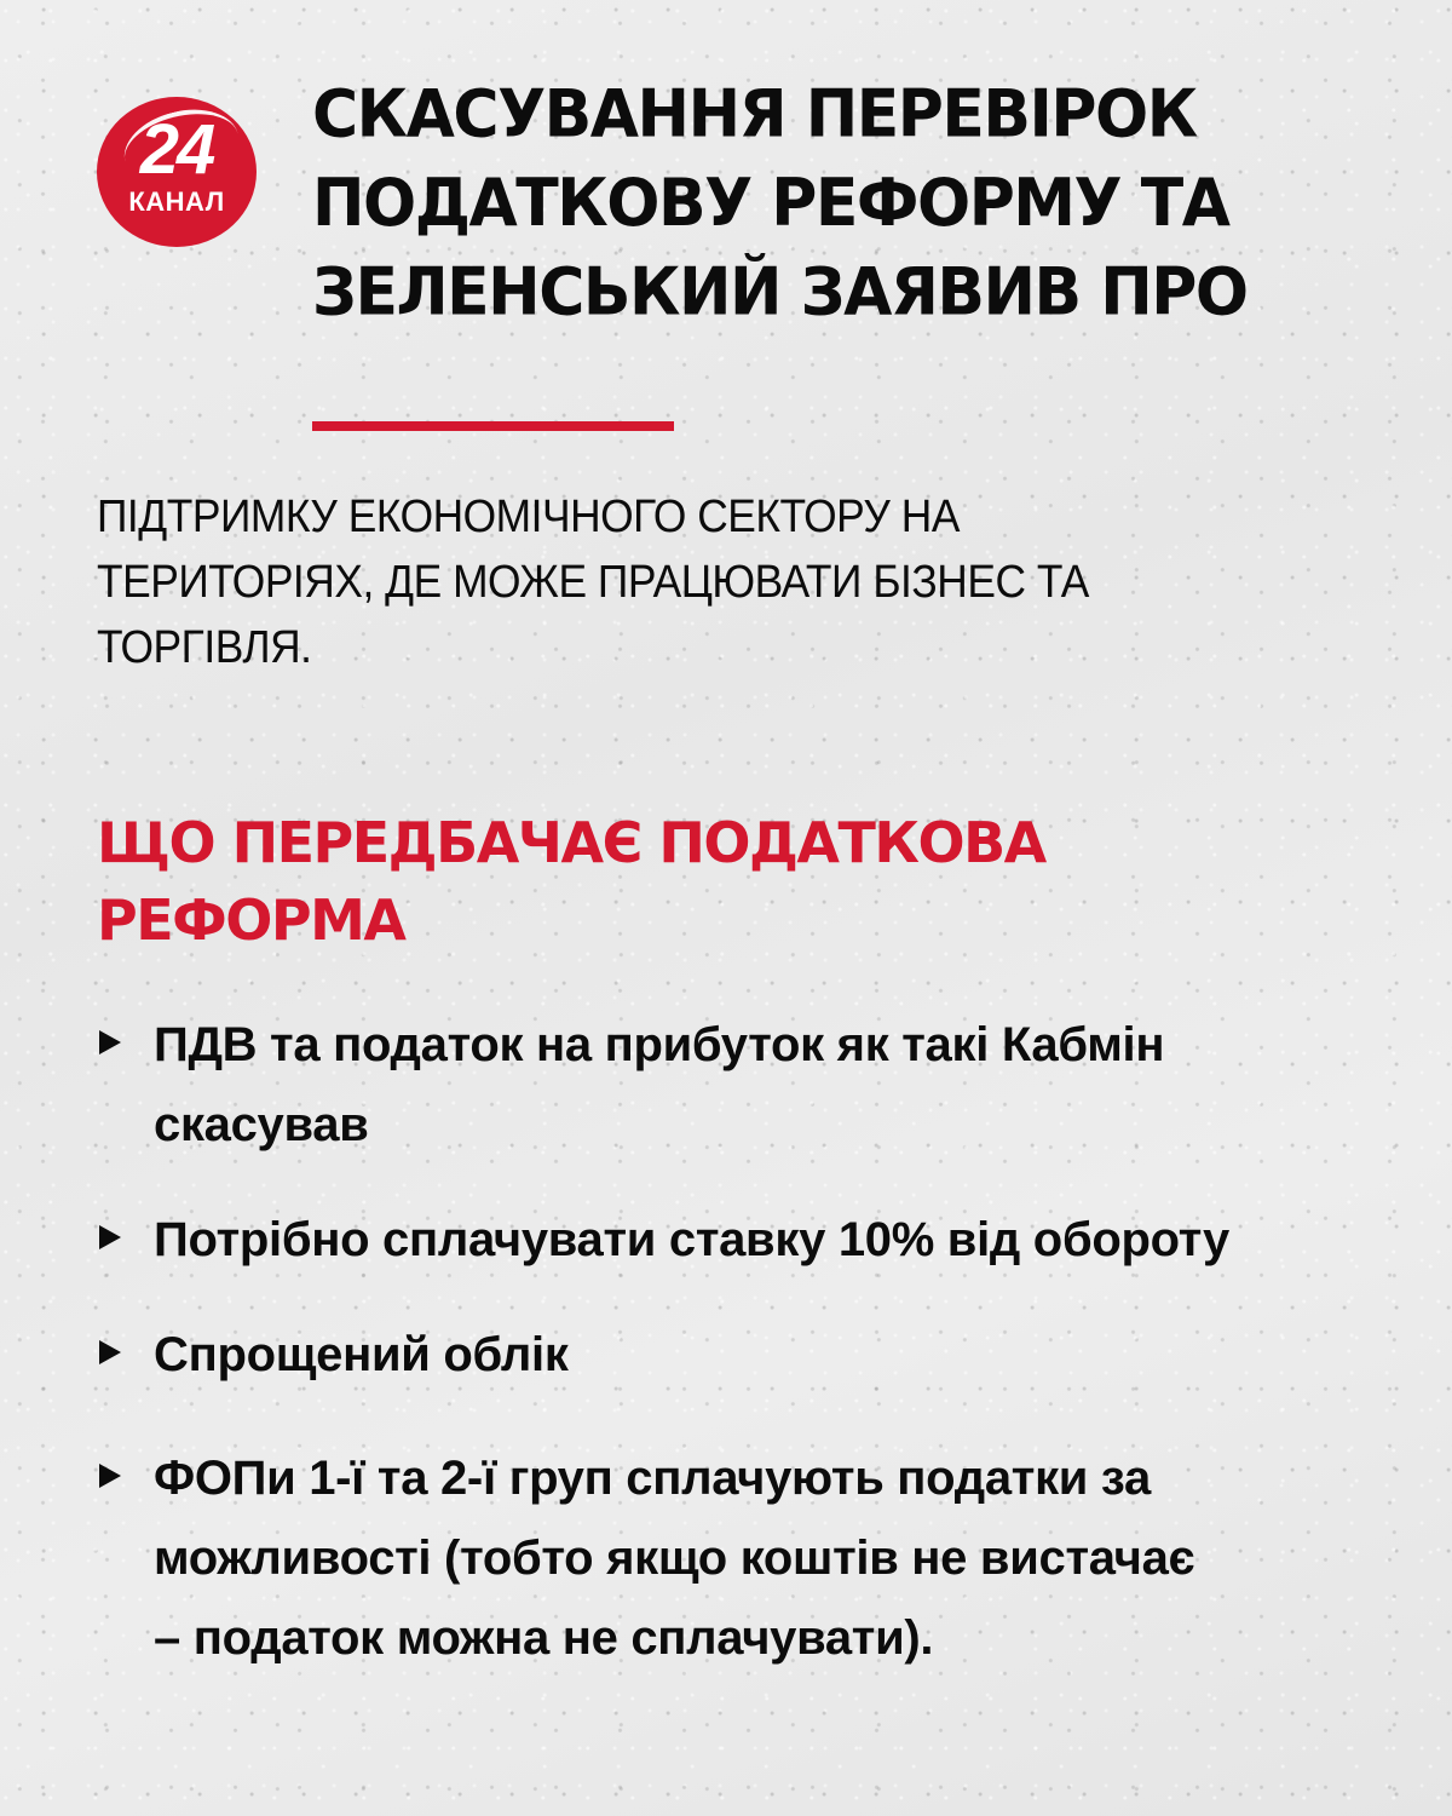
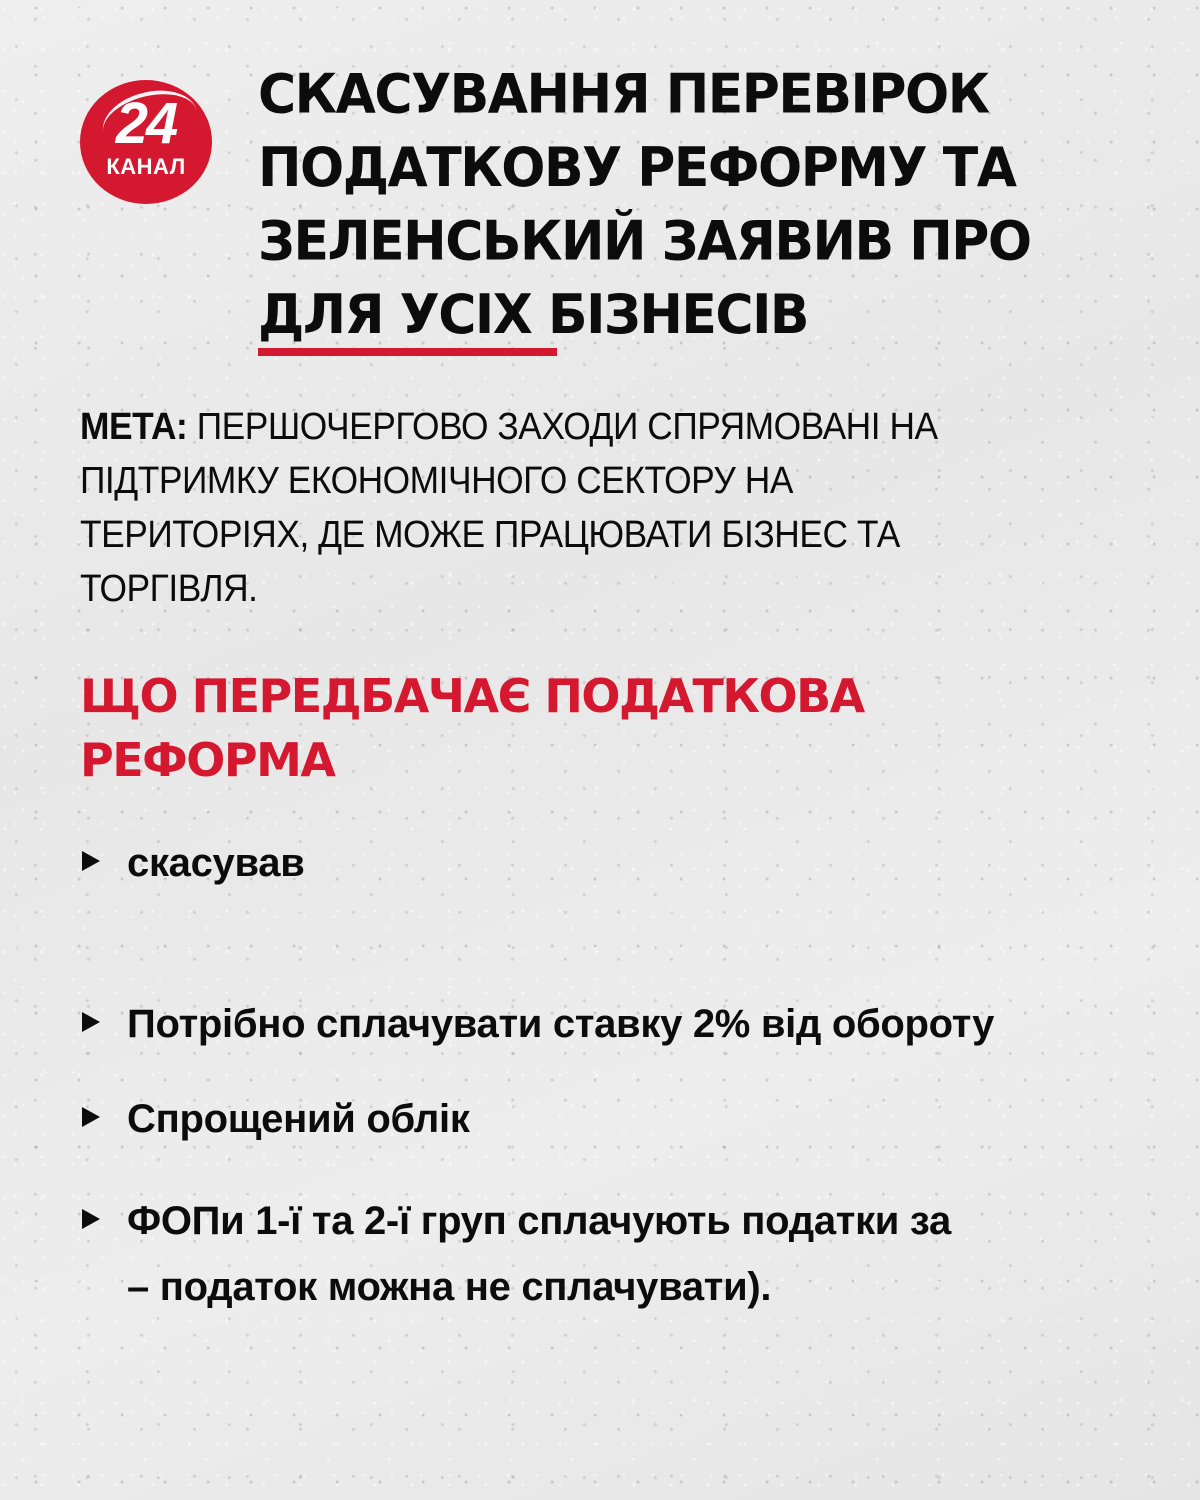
  24
  КАНАЛ
  СКАСУВАННЯ ПЕРЕВІРОК
  ПОДАТКОВУ РЕФОРМУ ТА
  ЗЕЛЕНСЬКИЙ ЗАЯВИВ ПРО
+ ДЛЯ УСІХ БІЗНЕСІВ
+ МЕТА: ПЕРШОЧЕРГОВО ЗАХОДИ СПРЯМОВАНІ НА
  ПІДТРИМКУ ЕКОНОМІЧНОГО СЕКТОРУ НА
  ТЕРИТОРІЯХ, ДЕ МОЖЕ ПРАЦЮВАТИ БІЗНЕС ТА
  ТОРГІВЛЯ.
  ЩО ПЕРЕДБАЧАЄ ПОДАТКОВА
  РЕФОРМА
- ПДВ та податок на прибуток як такі Кабмін
  скасував
- Потрібно сплачувати ставку 10% від обороту
+ Потрібно сплачувати ставку 2% від обороту
  Спрощений облік
  ФОПи 1-ї та 2-ї груп сплачують податки за
- можливості (тобто якщо коштів не вистачає
  – податок можна не сплачувати).
